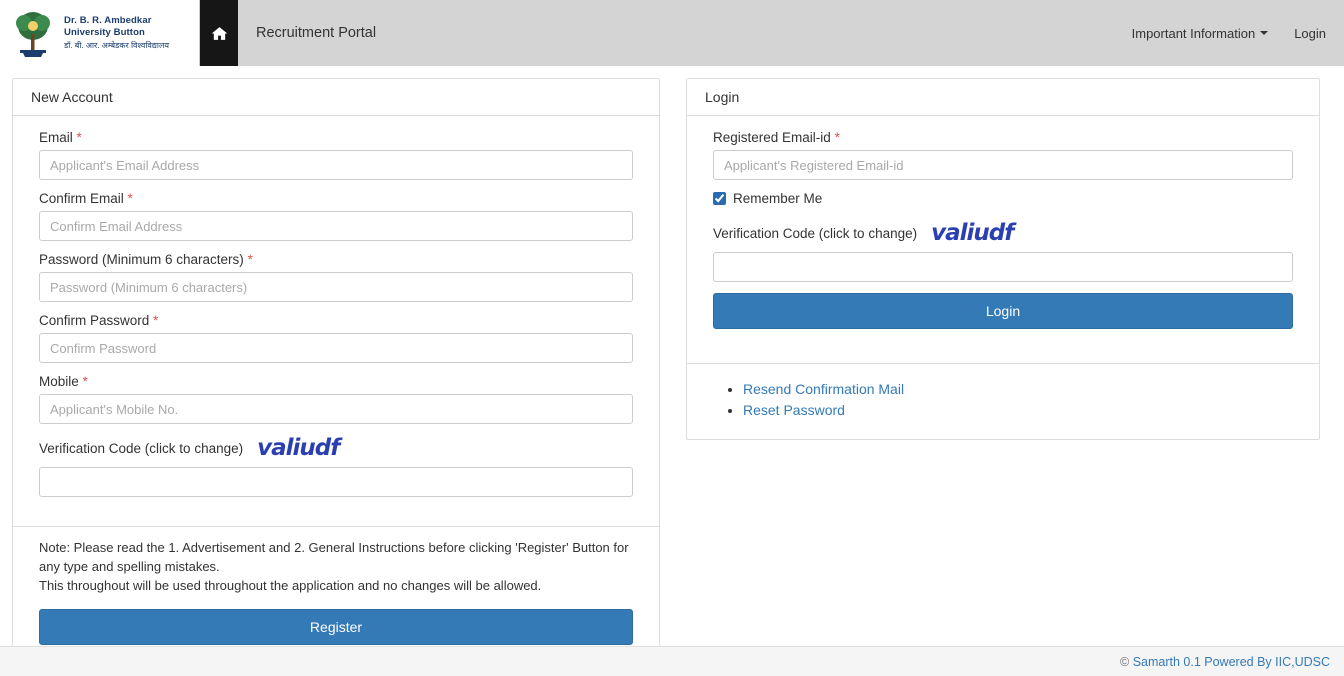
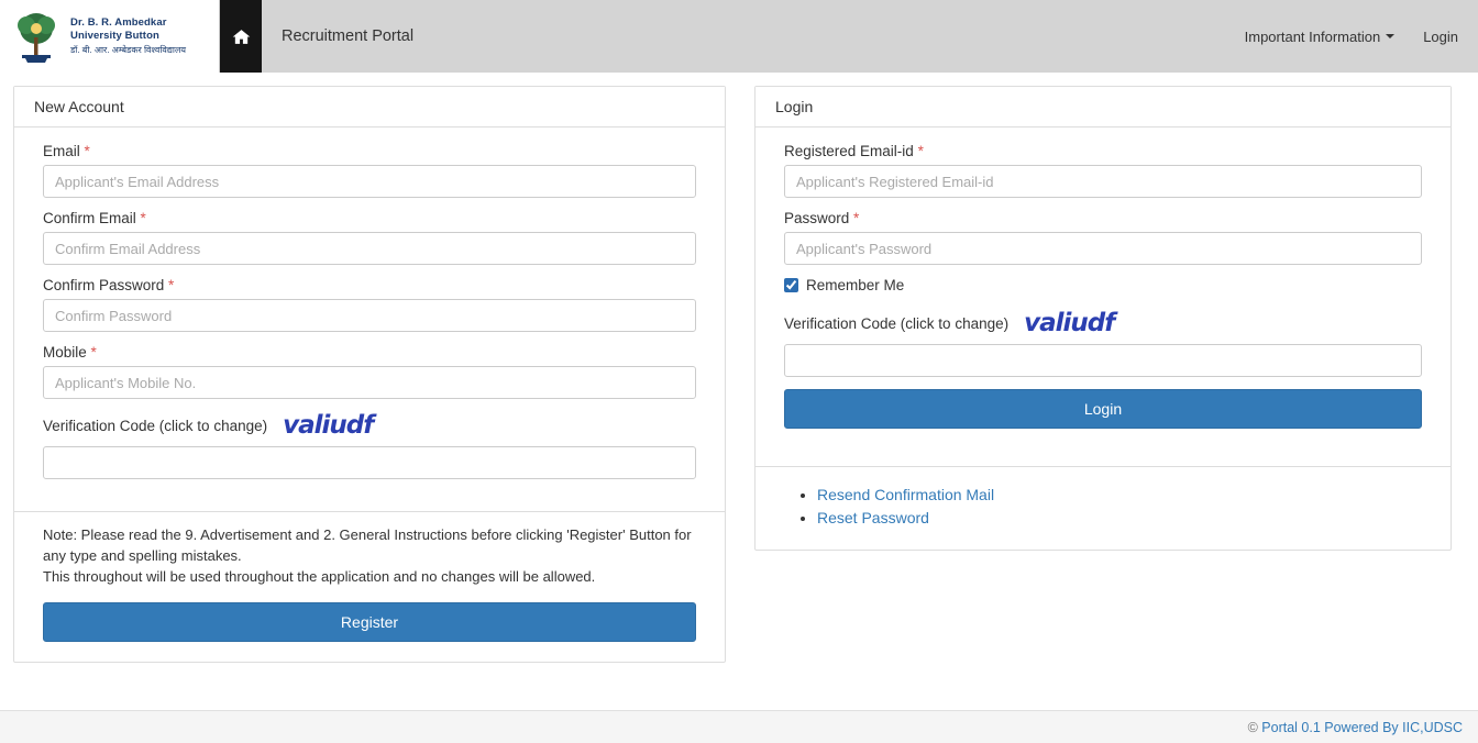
  Dr. B. R. Ambedkar University Button
  डॉ. बी. आर. अम्बेडकर विश्वविद्यालय
  Recruitment Portal
  Important Information
  Login
  New Account
  Email *
  Applicant's Email Address
  Confirm Email *
  Confirm Email Address
- Password (Minimum 6 characters) *
- Password (Minimum 6 characters)
  Confirm Password *
  Confirm Password
  Mobile *
  Applicant's Mobile No.
  Verification Code (click to change)
  valiudf
- Note: Please read the 1. Advertisement and 2. General Instructions before clicking 'Register' Button for any type and spelling mistakes.
+ Note: Please read the 9. Advertisement and 2. General Instructions before clicking 'Register' Button for any type and spelling mistakes.
  This throughout will be used throughout the application and no changes will be allowed.
  Register
  Login
  Registered Email-id *
  Applicant's Registered Email-id
+ Password *
+ Applicant's Password
  Remember Me
  Verification Code (click to change)
  valiudf
  Login
  Resend Confirmation Mail
  Reset Password
  ©
- Samarth 0.1 Powered By IIC,UDSC
+ Portal 0.1 Powered By IIC,UDSC
